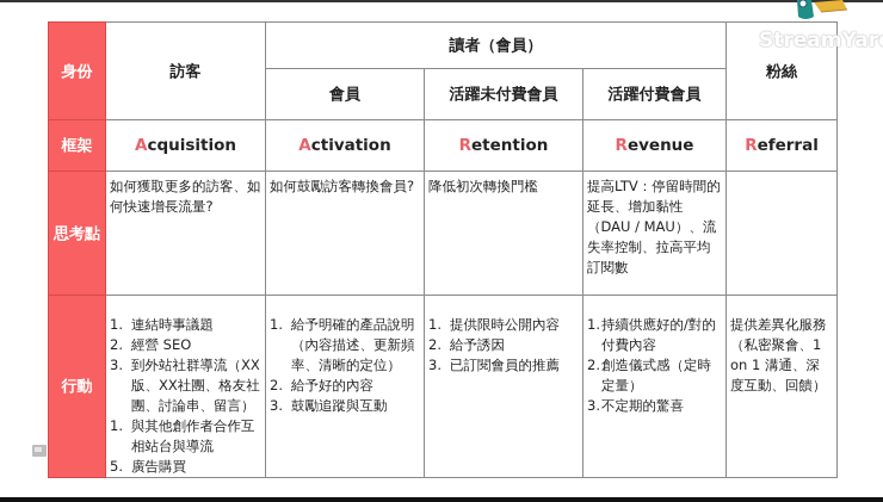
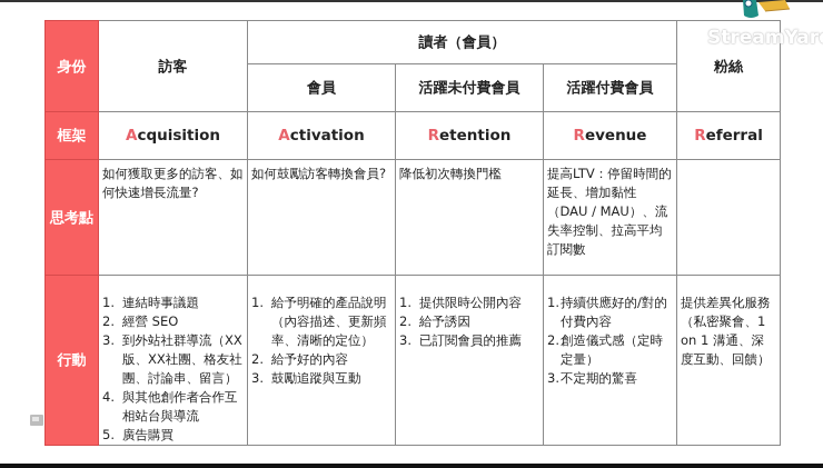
  身份	訪客	讀者（會員）	粉絲
  會員	活躍未付費會員	活躍付費會員
  框架	Acquisition	Activation	Retention	Revenue	Referral
  思考點	如何獲取更多的訪客、如何快速增長流量?	如何鼓勵訪客轉換會員?	降低初次轉換門檻	提高LTV：停留時間的延長、增加黏性（DAU / MAU）、流失率控制、拉高平均訂閱數
- 行動	1. 連結時事議題 2. 經營 SEO 3. 到外站社群導流（XX版、XX社團、格友社團、討論串、留言） 1. 與其他創作者合作互相站台與導流 5. 廣告購買	1. 給予明確的產品說明（內容描述、更新頻率、清晰的定位） 2. 給予好的內容 3. 鼓勵追蹤與互動	1. 提供限時公開內容 2. 給予誘因 3. 已訂閱會員的推薦	1.持續供應好的/對的付費內容 2.創造儀式感（定時定量） 3.不定期的驚喜	提供差異化服務（私密聚會、1 on 1 溝通、深度互動、回饋）
+ 行動	1. 連結時事議題 2. 經營 SEO 3. 到外站社群導流（XX版、XX社團、格友社團、討論串、留言） 4. 與其他創作者合作互相站台與導流 5. 廣告購買	1. 給予明確的產品說明（內容描述、更新頻率、清晰的定位） 2. 給予好的內容 3. 鼓勵追蹤與互動	1. 提供限時公開內容 2. 給予誘因 3. 已訂閱會員的推薦	1.持續供應好的/對的付費內容 2.創造儀式感（定時定量） 3.不定期的驚喜	提供差異化服務（私密聚會、1 on 1 溝通、深度互動、回饋）
  StreamYar
